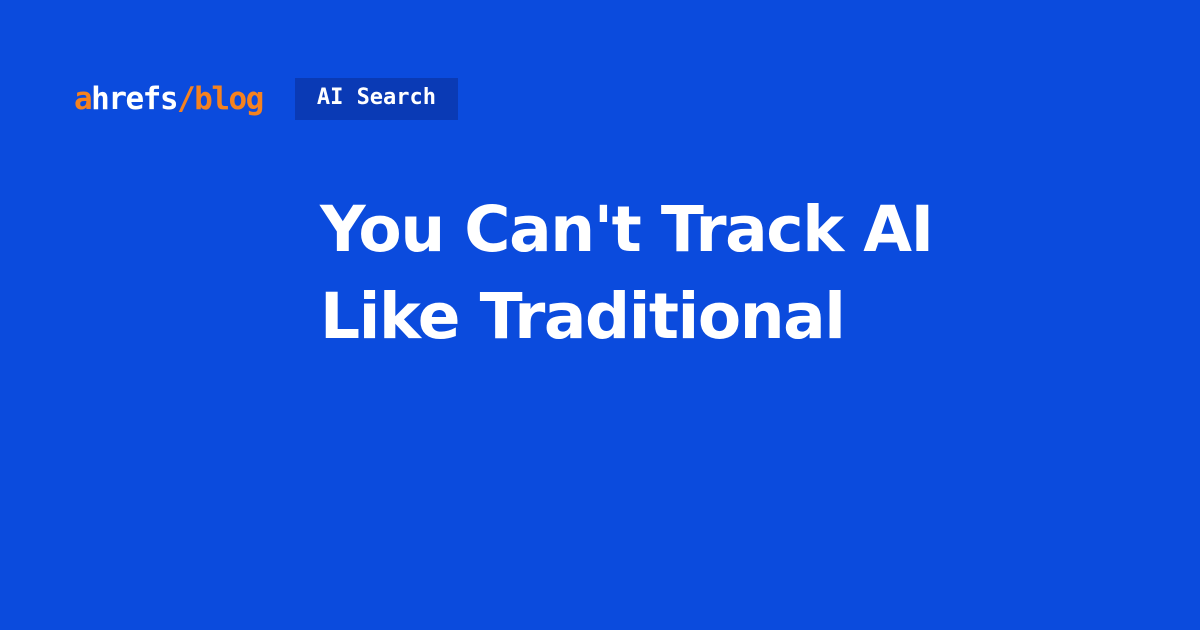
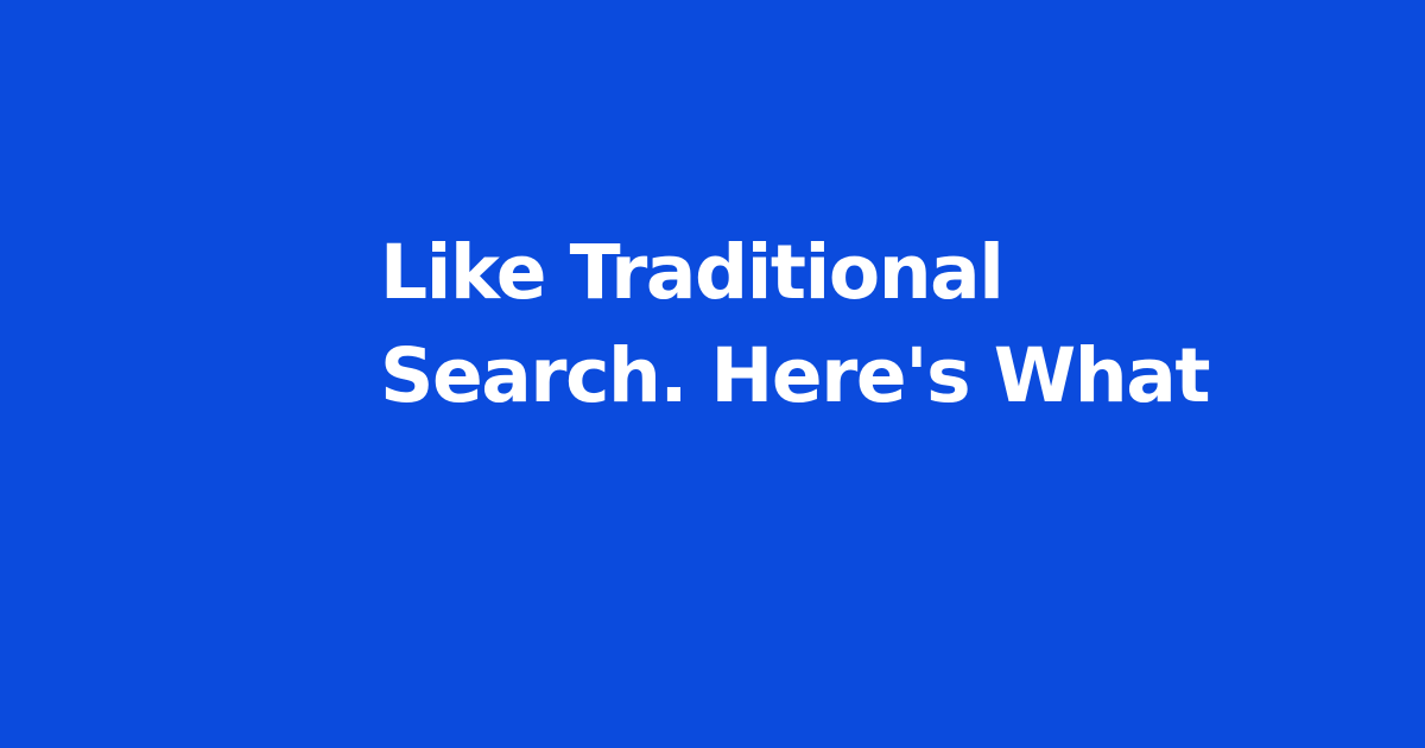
- ahrefs/blog
- AI Search
- You Can't Track AI
  Like Traditional
+ Search. Here's What
